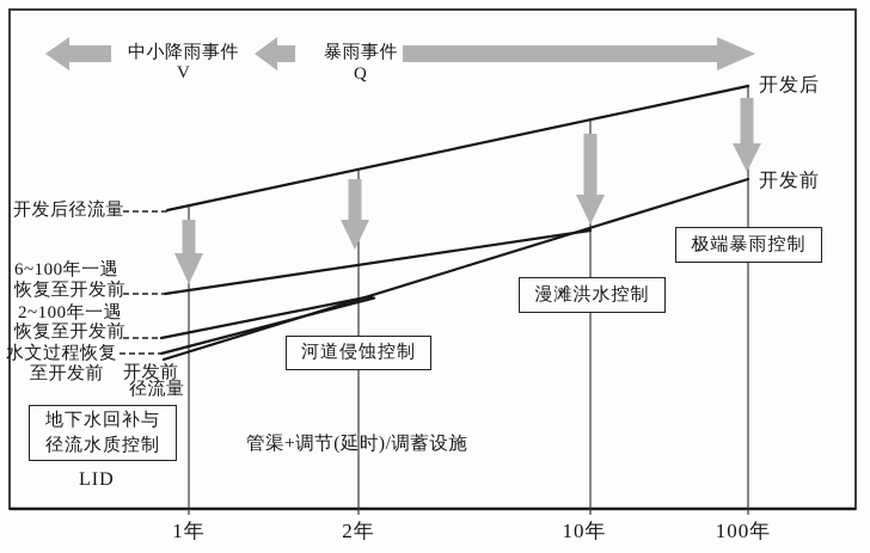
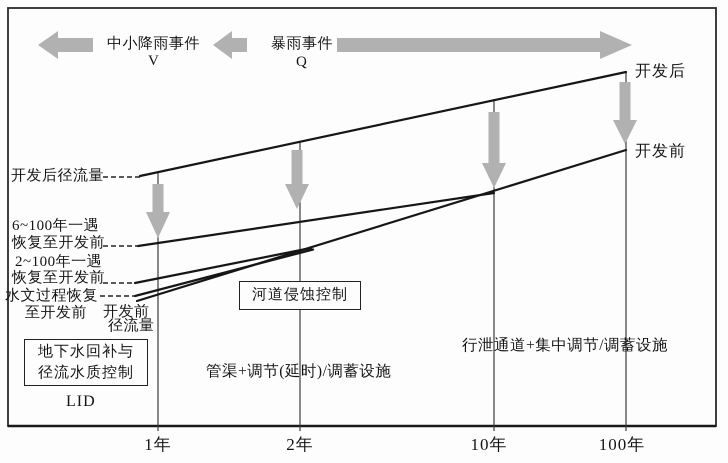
  中小降雨事件
  V
  暴雨事件
  Q
  开发后径流量
  6~100年一遇
  恢复至开发前
  2~100年一遇
  恢复至开发前
  水文过程恢复
  至开发前
  开发前
  径流量
  开发后
  开发前
  地下水回补与
  径流水质控制
  河道侵蚀控制
- 漫滩洪水控制
- 极端暴雨控制
  LID
  管渠+调节(延时)/调蓄设施
+ 行泄通道+集中调节/调蓄设施
  1年
  2年
  10年
  100年
